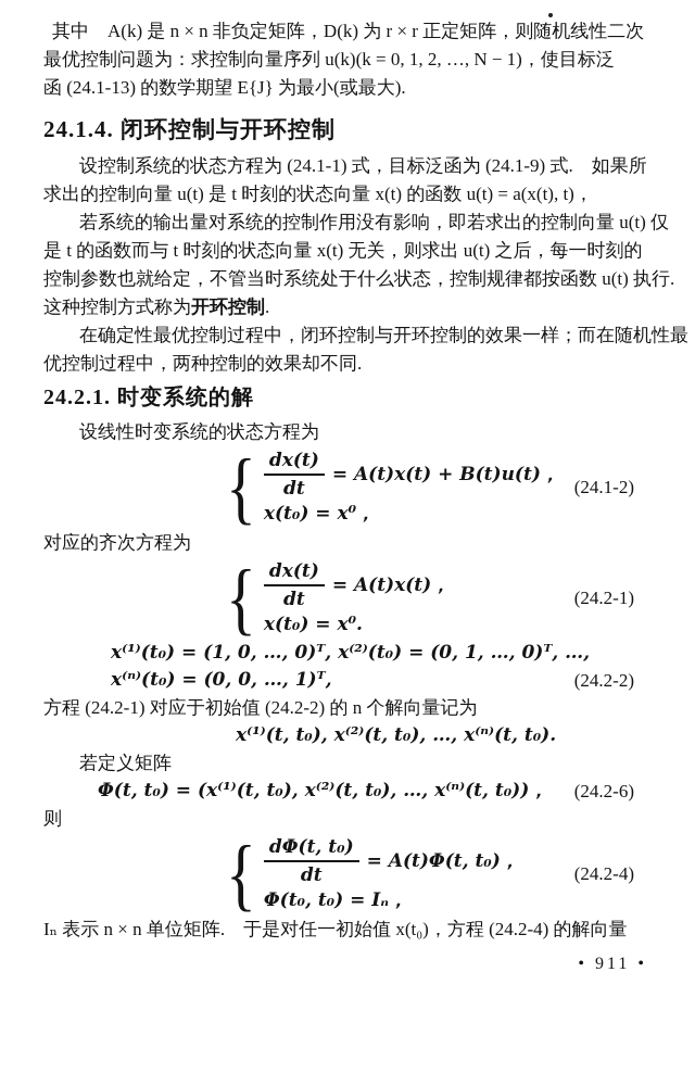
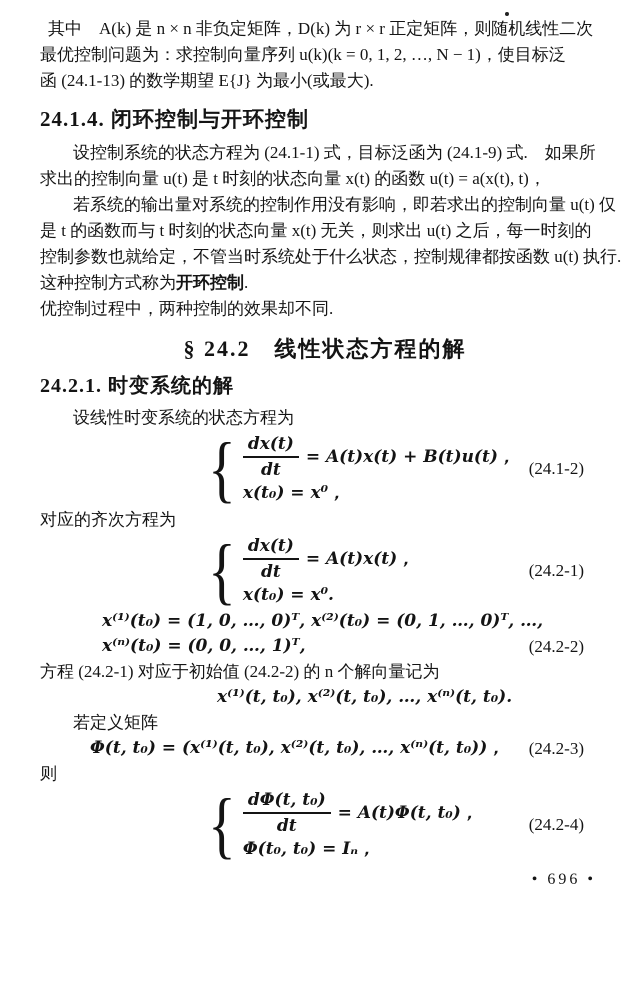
  其中 A(k) 是 n × n 非负定矩阵，D(k) 为 r × r 正定矩阵，则随机线性二次
  最优控制问题为：求控制向量序列 u(k)(k = 0, 1, 2, …, N − 1)，使目标泛
  函 (24.1-13) 的数学期望 E{J} 为最小(或最大).
  24.1.4. 闭环控制与开环控制
  设控制系统的状态方程为 (24.1-1) 式，目标泛函为 (24.1-9) 式. 如果所
  求出的控制向量 u(t) 是 t 时刻的状态向量 x(t) 的函数 u(t) = a(x(t), t)，
  若系统的输出量对系统的控制作用没有影响，即若求出的控制向量 u(t) 仅
  是 t 的函数而与 t 时刻的状态向量 x(t) 无关，则求出 u(t) 之后，每一时刻的
  控制参数也就给定，不管当时系统处于什么状态，控制规律都按函数 u(t) 执行.
  这种控制方式称为开环控制.
- 在确定性最优控制过程中，闭环控制与开环控制的效果一样；而在随机性最
  优控制过程中，两种控制的效果却不同.
+ § 24.2 线性状态方程的解
  24.2.1. 时变系统的解
  设线性时变系统的状态方程为
  {
  dx(t)
  dt
  = A(t)x(t) + B(t)u(t)，
  x(t₀) = x⁰，
  (24.1-2)
  对应的齐次方程为
  {
  dx(t)
  dt
  = A(t)x(t)，
  x(t₀) = x⁰.
  (24.2-1)
  x⁽¹⁾(t₀) = (1, 0, …, 0)ᵀ, x⁽²⁾(t₀) = (0, 1, …, 0)ᵀ, …,
  x⁽ⁿ⁾(t₀) = (0, 0, …, 1)ᵀ,
  (24.2-2)
  方程 (24.2-1) 对应于初始值 (24.2-2) 的 n 个解向量记为
  x⁽¹⁾(t, t₀), x⁽²⁾(t, t₀), …, x⁽ⁿ⁾(t, t₀).
  若定义矩阵
  Φ(t, t₀) = (x⁽¹⁾(t, t₀), x⁽²⁾(t, t₀), …, x⁽ⁿ⁾(t, t₀))，
- (24.2-6)
+ (24.2-3)
  则
  {
  dΦ(t, t₀)
  dt
  = A(t)Φ(t, t₀)，
  Φ(t₀, t₀) = Iₙ，
  (24.2-4)
- Iₙ 表示 n × n 单位矩阵. 于是对任一初始值 x(t₀)，方程 (24.2-4) 的解向量
- • 911 •
+ • 696 •
